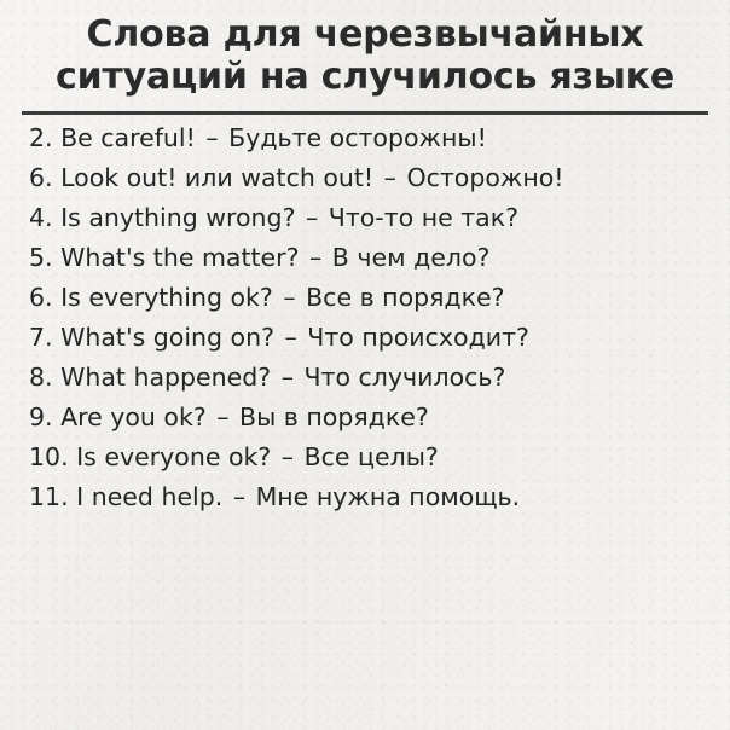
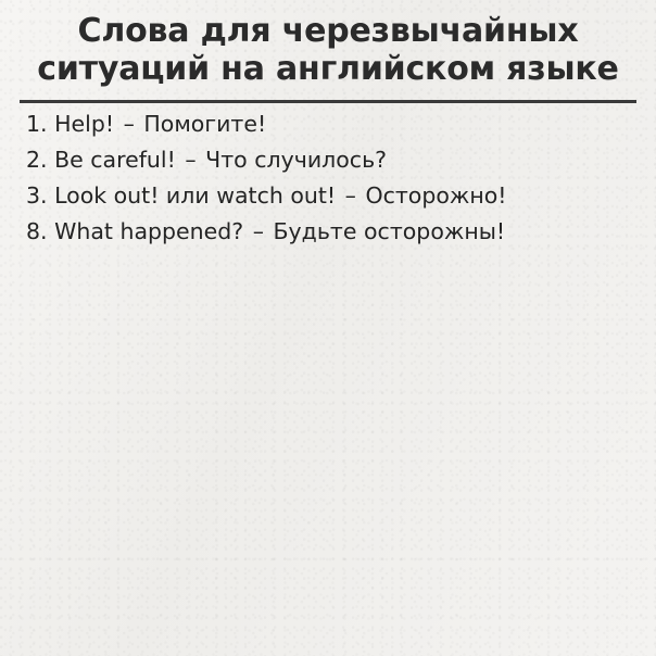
- Слова для черезвычайных ситуаций на случилось языке
+ Слова для черезвычайных ситуаций на английском языке
+ 1. Help! – Помогите!
- 2. Be careful! – Будьте осторожны!
+ 2. Be careful! – Что случилось?
- 6. Look out! или watch out! – Осторожно!
+ 3. Look out! или watch out! – Осторожно!
- 4. Is anything wrong? – Что-то не так?
- 5. What's the matter? – В чем дело?
- 6. Is everything ok? – Все в порядке?
- 7. What's going on? – Что происходит?
- 8. What happened? – Что случилось?
+ 8. What happened? – Будьте осторожны!
- 9. Are you ok? – Вы в порядке?
- 10. Is everyone ok? – Все целы?
- 11. I need help. – Мне нужна помощь.
